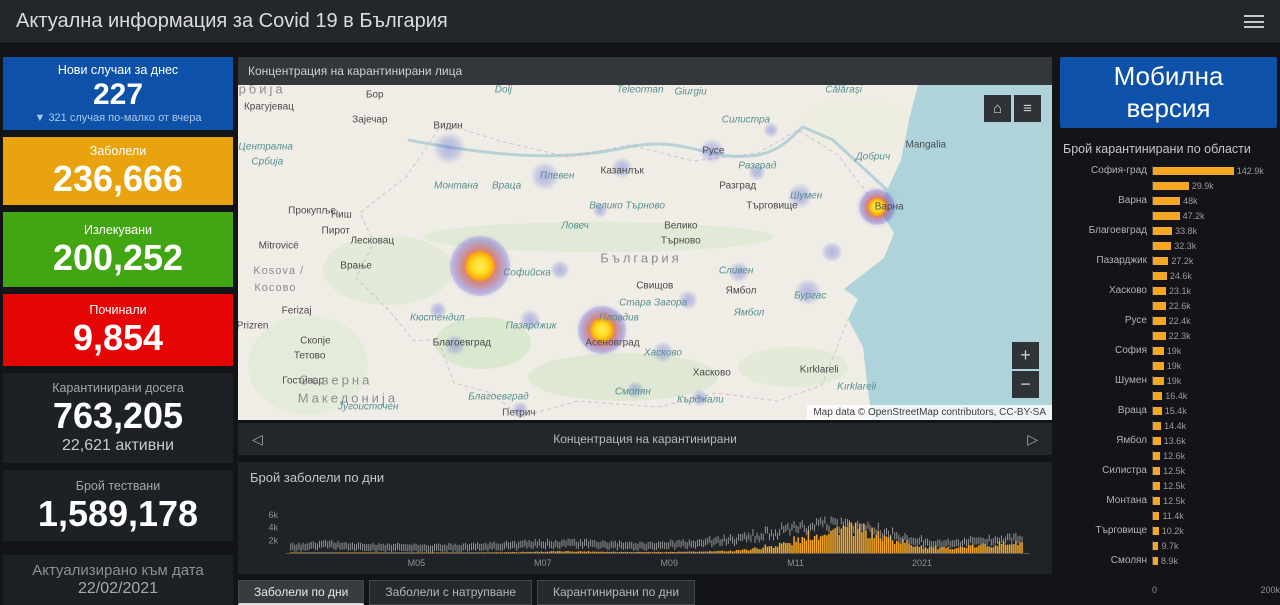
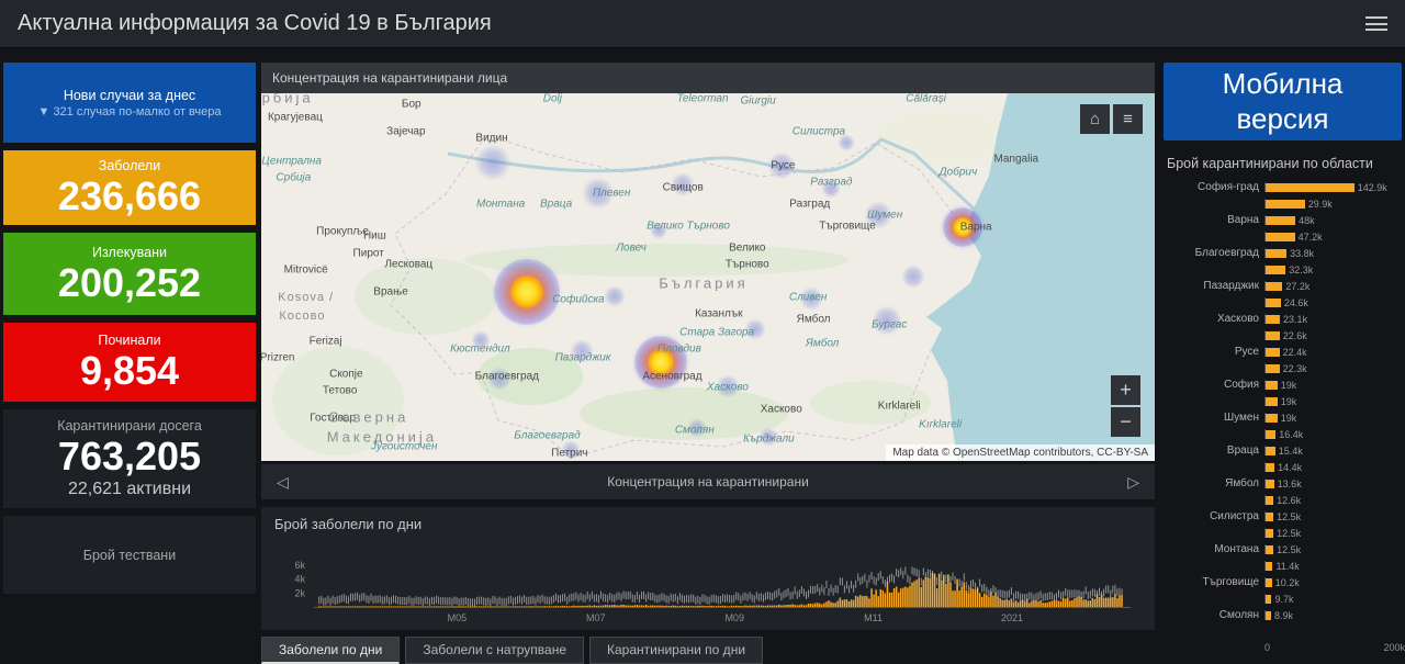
  Актуална информация за Covid 19 в България
  Нови случаи за днес
- 227
  ▼ 321 случая по-малко от вчера
  Заболели
  236,666
  Излекувани
  200,252
  Починали
  9,854
  Карантинирани досега
  763,205
  22,621 активни
  Брой тествани
- 1,589,178
- Актуализирано към дата
- 22/02/2021
  Концентрация на карантинирани лица
  рбија
  Крагујевац
  Бор
  Зајечар
  Видин
  Dolj
  Teleorman
  Giurgiu
  Călărași
  Силистра
  Mangalia
  Добрич
  Русе
  Разград
  Разград
  Шумен
  Варна
  Търговище
- Казанлък
+ Свищов
  Плевен
  Монтана
  Враца
  Централна
  Србија
  Ниш
  Прокупље
  Пирот
  Лесковац
  Mitrovicë
  Kosova /
  Косово
  Врање
  Ferizaj
  Prizren
  Скопје
  Тетово
  Гостивар
  Северна
  Македонија
  Југоисточен
  Ловеч
  Велико Търново
  Велико
  Търново
- Свищов
+ Казанлък
  Стара Загора
  Сливен
  Ямбол
  Ямбол
  Бургас
  Софийска
  Кюстендил
  Благоевград
  Благоевград
  Пазарджик
  Пловдив
  Асеновград
  Смолян
  Кърджали
  Хасково
  Хасково
  Kırklareli
  Kırklareli
  Петрич
  България
  ⌂
  ≡
  +
  −
  Map data © OpenStreetMap contributors, CC-BY-SA
  ◁
  Концентрация на карантинирани
  ▷
  Брой заболели по дни
  2k
  4k
  6k
  M05
  M07
  M09
  M11
  2021
  Заболели по дни
  Заболели с натрупване
  Карантинирани по дни
  Мобилна
  версия
  Брой карантинирани по области
  София-град
  142.9k
  29.9k
  Варна
  48k
  47.2k
  Благоевград
  33.8k
  32.3k
  Пазарджик
  27.2k
  24.6k
  Хасково
  23.1k
  22.6k
  Русе
  22.4k
  22.3k
  София
  19k
  19k
  Шумен
  19k
  16.4k
  Враца
  15.4k
  14.4k
  Ямбол
  13.6k
  12.6k
  Силистра
  12.5k
  12.5k
  Монтана
  12.5k
  11.4k
  Търговище
  10.2k
  9.7k
  Смолян
  8.9k
  0
  200k
